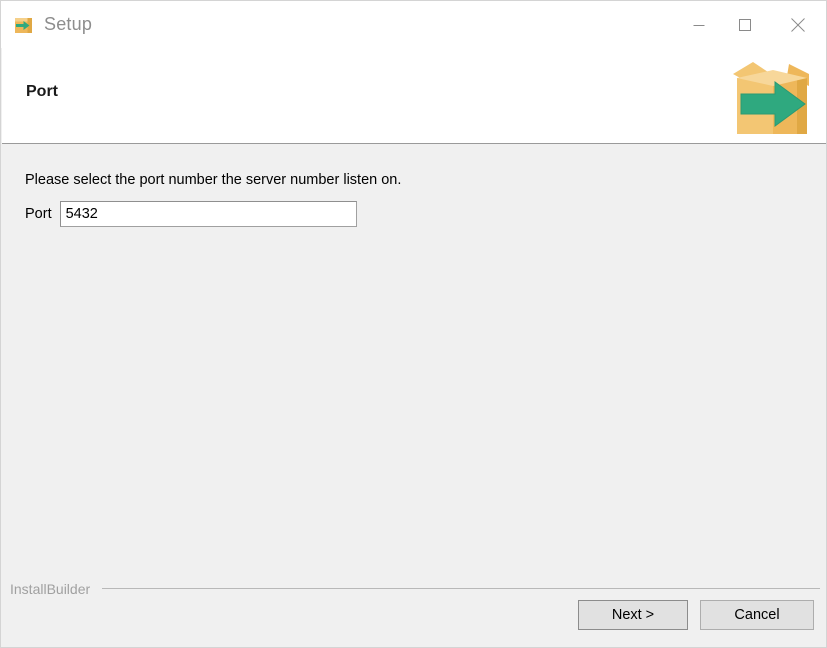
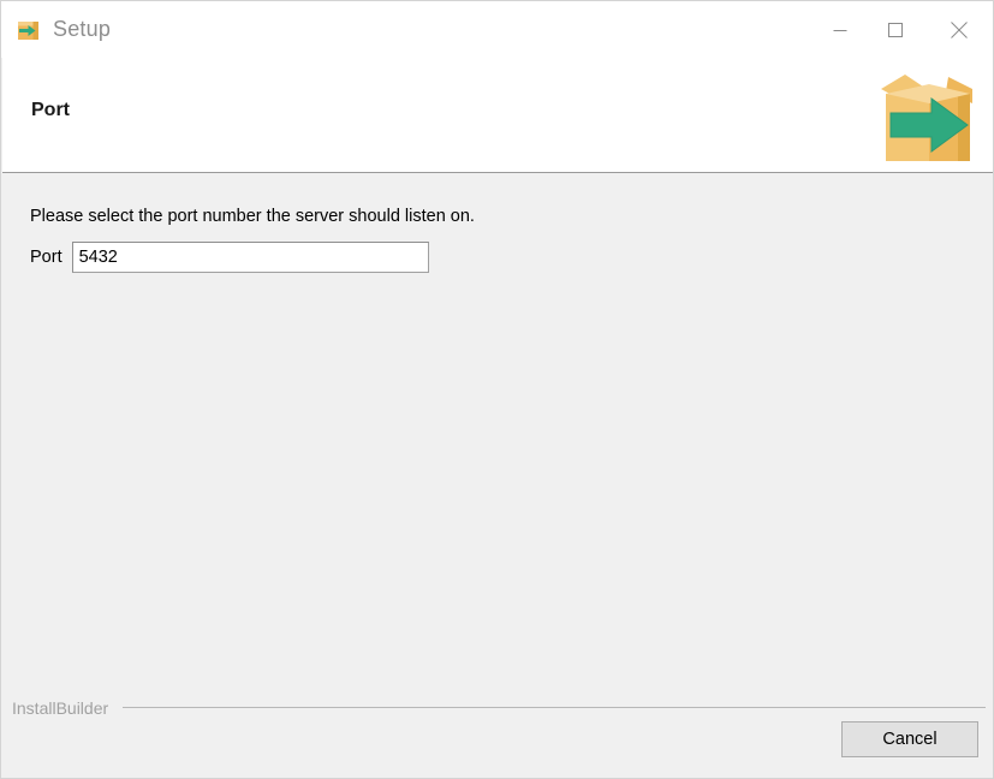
  Setup
  Port
- Please select the port number the server number listen on.
+ Please select the port number the server should listen on.
  Port
  5432
  InstallBuilder
- Next >
  Cancel
